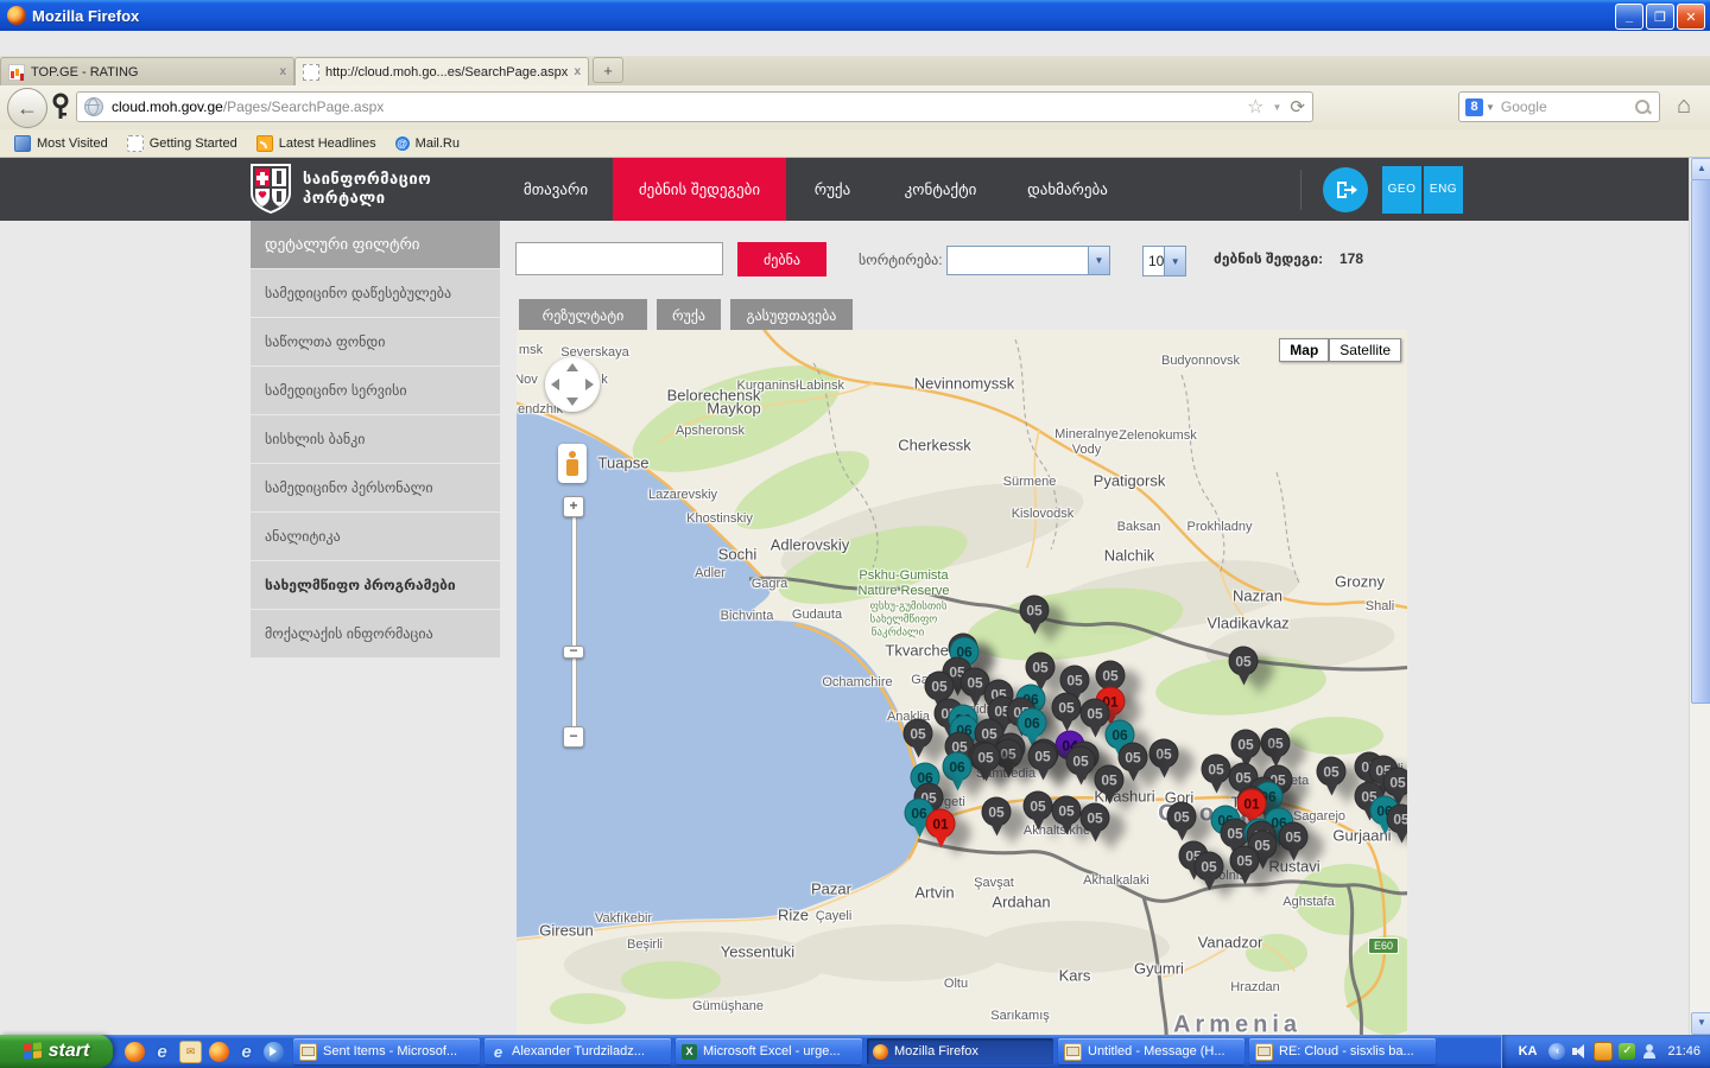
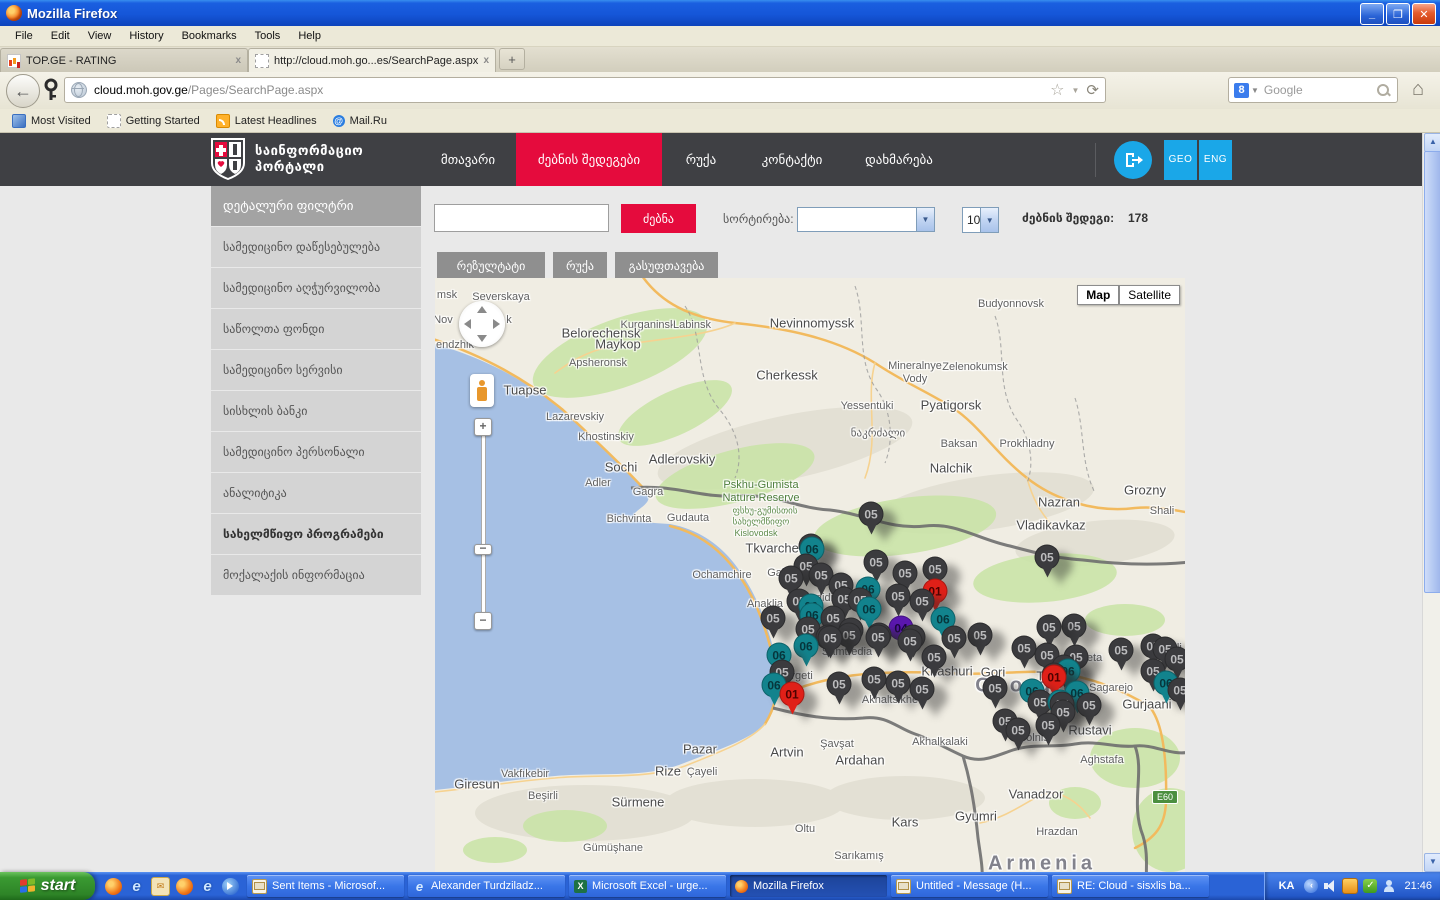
  Mozilla Firefox
  _
  ❐
  ✕
+ File
+ Edit
+ View
+ History
+ Bookmarks
+ Tools
+ Help
  TOP.GE - RATING
  x
  http://cloud.moh.go...es/SearchPage.aspx
  x
  +
  ←
  cloud.moh.gov.ge/Pages/SearchPage.aspx
  ☆
  ▼
  ⟳
  8
  ▼
  Google
  ⌂
  Most Visited
  Getting Started
  Latest Headlines
  @
  Mail.Ru
  საინფორმაციო
  პორტალი
  მთავარი
  ძებნის შედეგები
  რუქა
  კონტაქტი
  დახმარება
  GEO
  ENG
  დეტალური ფილტრი
  სამედიცინო დაწესებულება
+ სამედიცინო აღჭურვილობა
  საწოლთა ფონდი
  სამედიცინო სერვისი
  სისხლის ბანკი
  სამედიცინო პერსონალი
  ანალიტიკა
  სახელმწიფო პროგრამები
  მოქალაქის ინფორმაცია
  ძებნა
  სორტირება:
  ▼
  10
  ▼
  ძებნის შედეგი:
  178
  რეზულტატი
  რუქა
  გასუფთავება
  msk
  Nov
  k
  endzhik
  Severskaya
  Kurganinsk
  Belorechensk
  Labinsk
  Nevinnomyssk
  Budyonnovsk
  Maykop
  Apsheronsk
  Cherkessk
  Mineralnye
  Vody
  Zelenokumsk
- Sürmene
+ Yessentuki
  Pyatigorsk
- Kislovodsk
+ ნაკრძალი
  Baksan
  Prokhladny
  Nalchik
  Nazran
  Grozny
  Shali
  Vladikavkaz
  Tuapse
  Lazarevskiy
  Khostinskiy
  Sochi
  Adlerovskiy
  Adler
  Gagra
  Bichvinta
  Gudauta
  Pskhu-Gumista
  Nature Reserve
  ფსხუ-გუმისთის
  სახელმწიფო
- ნაკრძალი
+ Kislovodsk
  Tkvarche
  Ochamchire
  Anaklia
  eta
  Kshuri
  Gori
  Akhalkalaki
  Gurjaa
  Sagarejo
  Pazar
  Artvin
  Şavşat
  Ardahan
  Rize
  Çayeli
  Giresun
  Vakfıkebir
  Beşirli
- Yessentuki
+ Sürmene
  Gümüşhane
  Oltu
  Kars
  Sarıkamış
  Vanadzor
  Gyumri
  Hrazdan
  Aghstafa
  Armenia
  E60
  05
  05
  05
  05
  05
  05
  05
  05
  05
  05
  05
  05
  05
  05
  05
  05
  05
  05
  05
  05
  05
  05
  05
  05
  05
  05
  05
  05
  05
  05
  05
  05
  05
  05
  05
  05
  05
  05
  05
  05
  06
  06
  06
  06
  06
  06
  06
  06
  01
  01
  01
  Map
  Satellite
  +
  −
  −
  ▲
  ▼
  start
  e
  ✉
  e
  Sent Items - Microsof...
  e
  Alexander Turdziladz...
  Microsoft Excel - urge...
  Mozilla Firefox
  Untitled - Message (H...
  RE: Cloud - sisxlis ba...
  KA
  ‹
  ✓
  21:46
